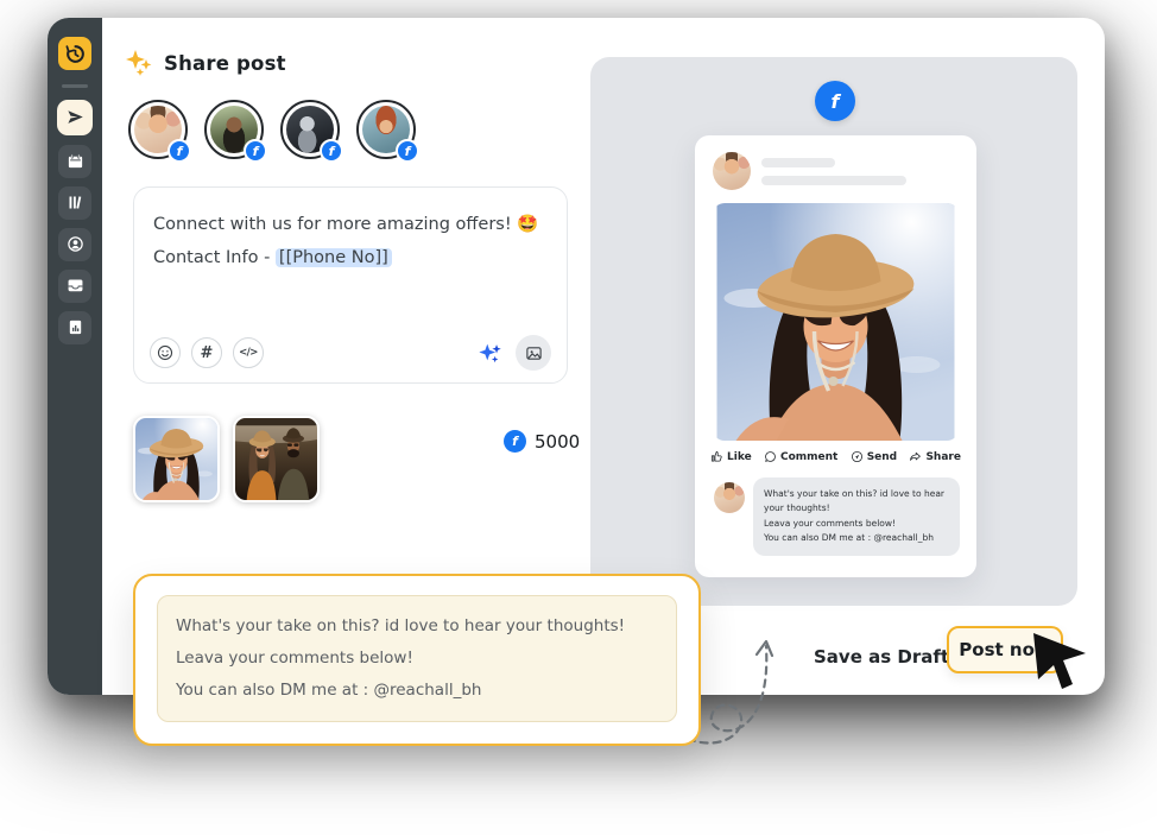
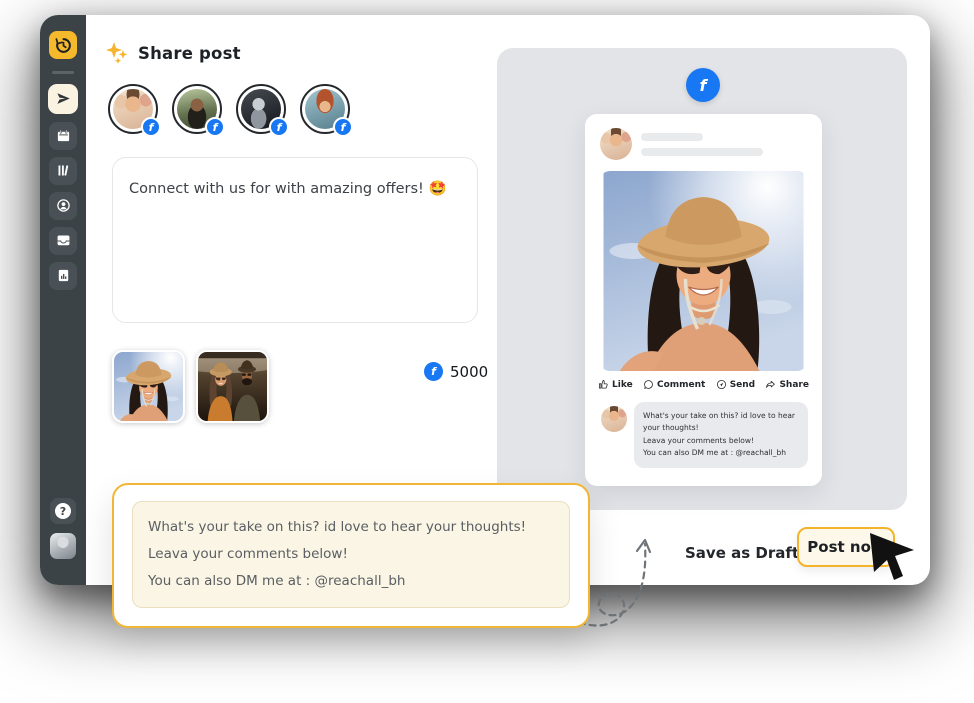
+ ?
  Share post
  f
  f
  f
  f
- Connect with us for more amazing offers! 🤩
+ Connect with us for with amazing offers! 🤩
- Contact Info - [[Phone No]]
- #
- </>
  f
  5000
  What's your take on this? id love to hear your thoughts!
  Leava your comments below!
  You can also DM me at : @reachall_bh
  f
  Like
  Comment
  Send
  Share
  What's your take on this? id love to hear your thoughts!
  Leava your comments below!
  You can also DM me at : @reachall_bh
  Save as Draft
  Post no
